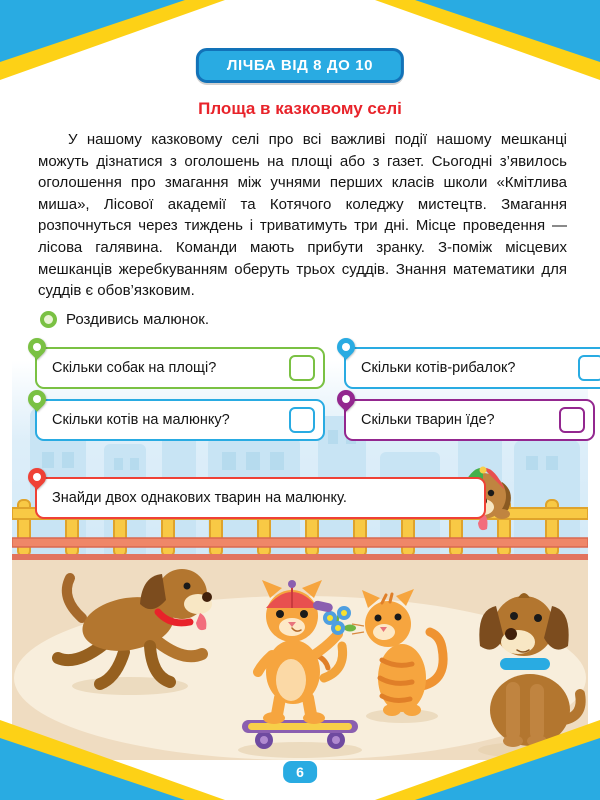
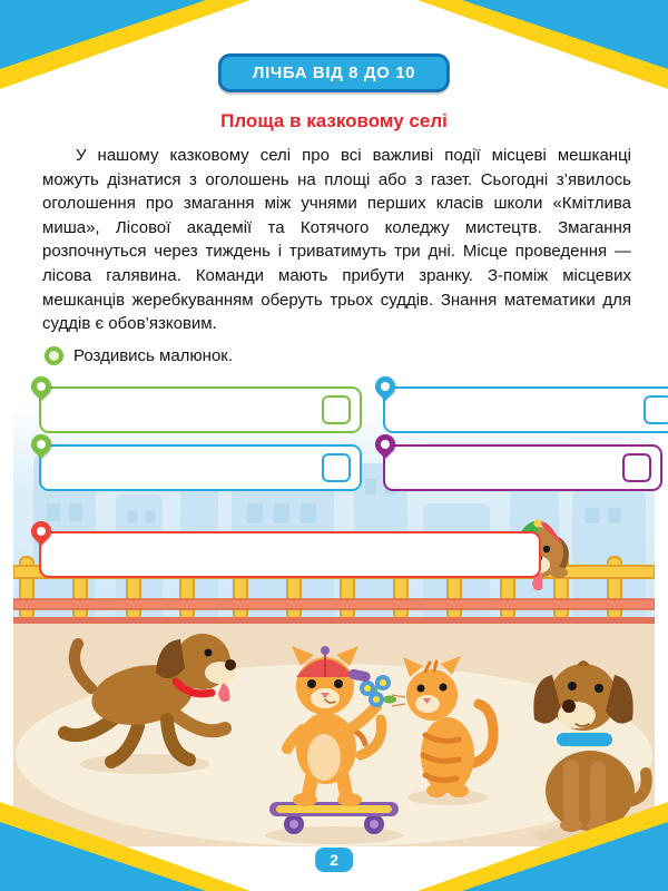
  ЛІЧБА ВІД 8 ДО 10
  Площа в казковому селі
- У нашому казковому селі про всі важливі події нашому мешканці можуть дізнатися з оголошень на площі або з газет. Сьогодні з’явилось оголошення про змагання між учнями перших класів школи «Кмітлива миша», Лісової академії та Котячого коледжу мистецтв. Змагання розпочнуться через тиждень і триватимуть три дні. Місце проведення — лісова галявина. Команди мають прибути зранку. З-поміж місцевих мешканців жеребкуванням оберуть трьох суддів. Знання математики для суддів є обов’язковим.
+ У нашому казковому селі про всі важливі події місцеві мешканці можуть дізнатися з оголошень на площі або з газет. Сьогодні з’явилось оголошення про змагання між учнями перших класів школи «Кмітлива миша», Лісової академії та Котячого коледжу мистецтв. Змагання розпочнуться через тиждень і триватимуть три дні. Місце проведення — лісова галявина. Команди мають прибути зранку. З-поміж місцевих мешканців жеребкуванням оберуть трьох суддів. Знання математики для суддів є обов’язковим.
  Роздивись малюнок.
- Скільки собак на площі?
- Скільки котів-рибалок?
- Скільки котів на малюнку?
- Скільки тварин їде?
- Знайди двох однакових тварин на малюнку.
- 6
+ 2
